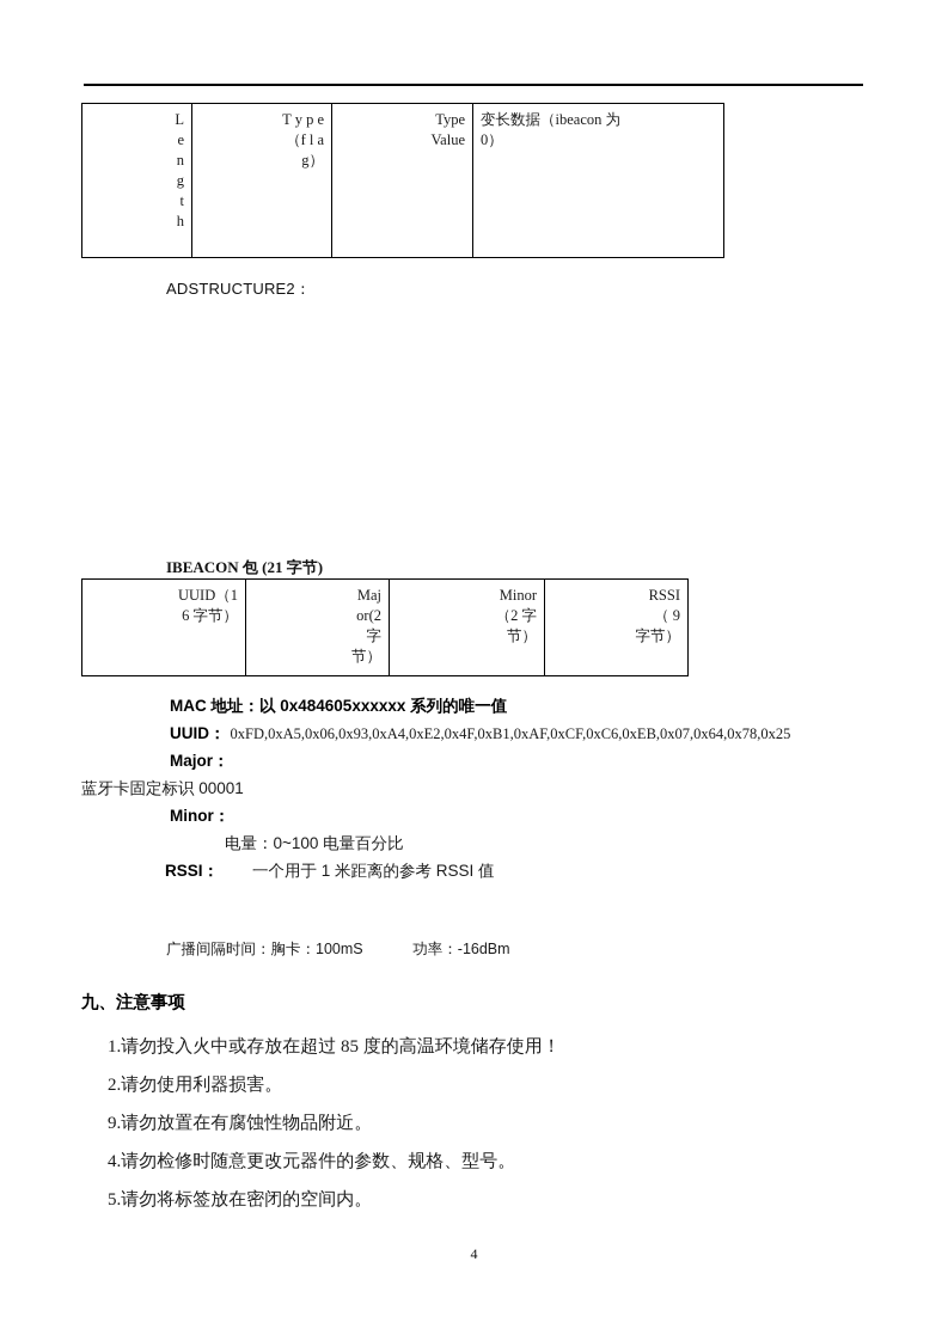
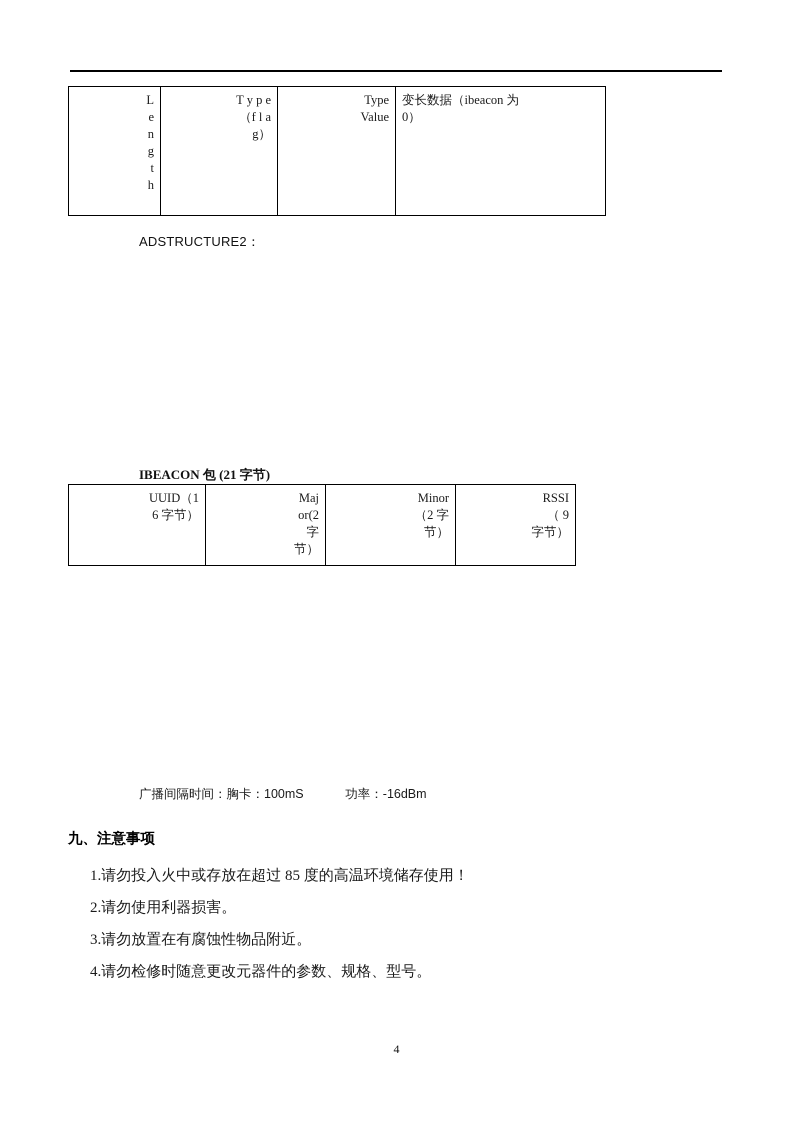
  L e n g t h	T y p e （f l a g）	Type Value	变长数据（ibeacon 为 0）
  ADSTRUCTURE2：
  IBEACON 包 (21 字节)
  UUID（1 6 字节）	Maj or(2 字 节）	Minor （2 字 节）	RSSI （ 9 字节）
- MAC 地址：以 0x484605xxxxxx 系列的唯一值
- UUID： 0xFD,0xA5,0x06,0x93,0xA4,0xE2,0x4F,0xB1,0xAF,0xCF,0xC6,0xEB,0x07,0x64,0x78,0x25
- Major：
- 蓝牙卡固定标识 00001
- Minor：
- 电量：0~100 电量百分比
- RSSI： 一个用于 1 米距离的参考 RSSI 值
  广播间隔时间：胸卡：100mS 功率：-16dBm
  九、注意事项
  1.请勿投入火中或存放在超过 85 度的高温环境储存使用！
  2.请勿使用利器损害。
- 9.请勿放置在有腐蚀性物品附近。
+ 3.请勿放置在有腐蚀性物品附近。
  4.请勿检修时随意更改元器件的参数、规格、型号。
- 5.请勿将标签放在密闭的空间内。
  4
